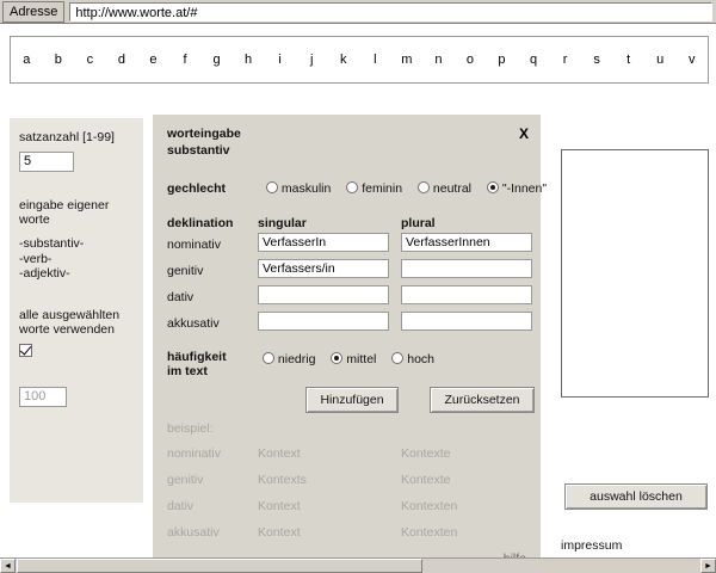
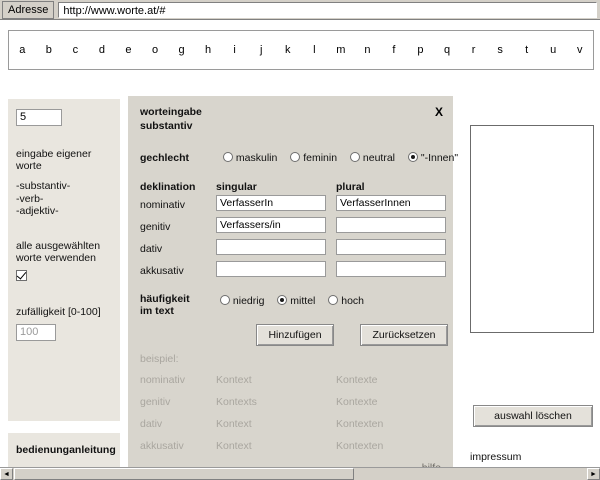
  Adresse
  http://www.worte.at/#
  a
  b
  c
  d
  e
- f
+ o
  g
  h
  i
  j
  k
  l
  m
  n
- o
+ f
  p
  q
  r
  s
  t
  u
  v
- satzanzahl [1-99]
  5
  eingabe eigener worte
  -substantiv-
  -verb-
  -adjektiv-
  alle ausgewählten worte verwenden
+ zufälligkeit [0-100]
  100
+ bedienunganleitung
  auswahl löschen
  impressum
  X
  worteingabe
  substantiv
  gechlecht
  maskulin feminin neutral "-Innen"
  deklination
  singular
  plural
  nominativ
  VerfasserIn
  VerfasserInnen
  genitiv
  Verfassers/in
  dativ
  akkusativ
  häufigkeit
  im text
  niedrig mittel hoch
  Hinzufügen
  Zurücksetzen
  beispiel:
  nominativ
  Kontext
  Kontexte
  genitiv
  Kontexts
  Kontexte
  dativ
  Kontext
  Kontexten
  akkusativ
  Kontext
  Kontexten
